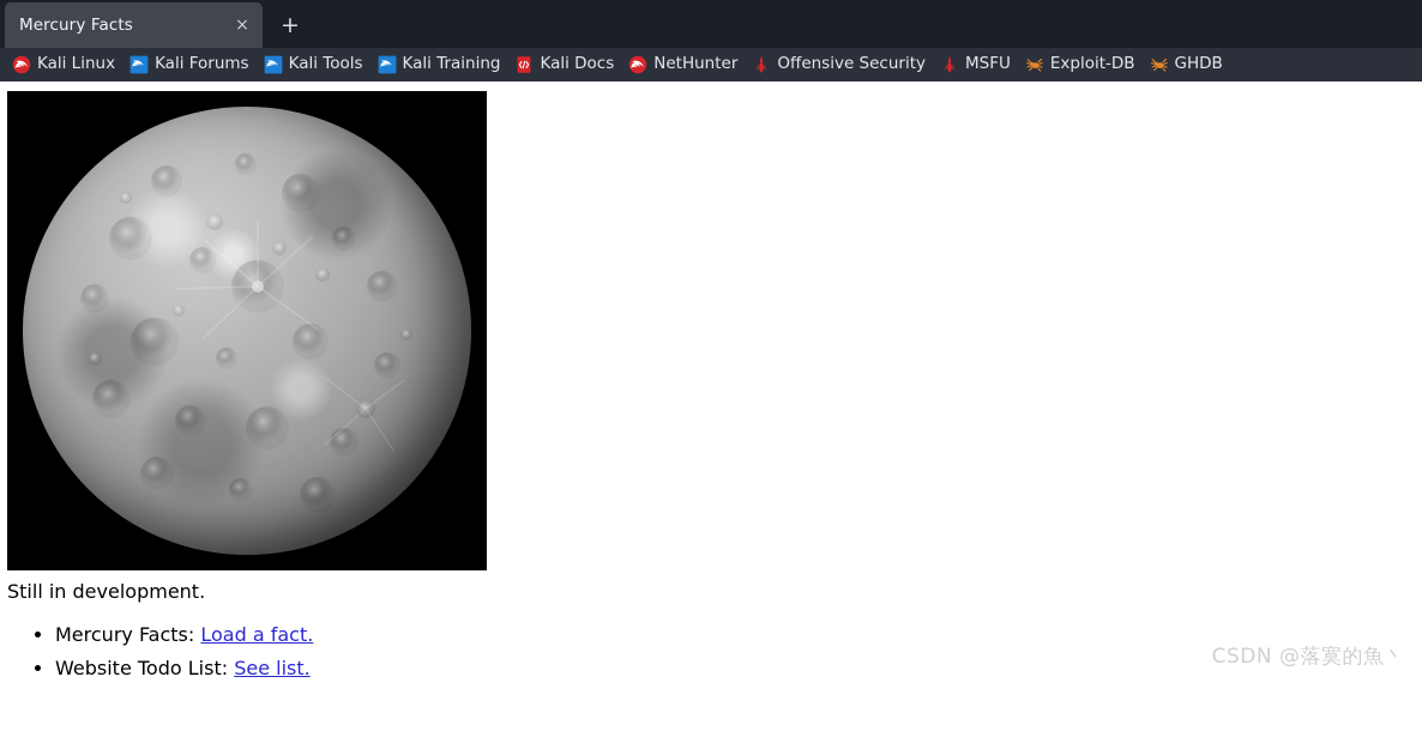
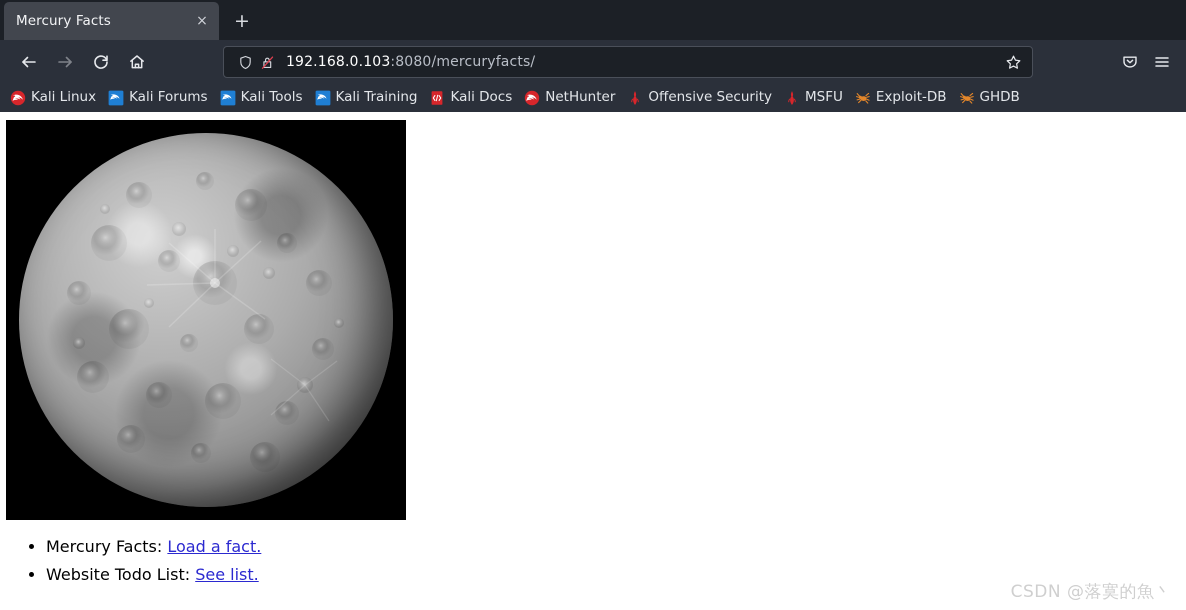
  Mercury Facts
  ×
  +
+ 192.168.0.103:8080/mercuryfacts/
  Kali Linux
  Kali Forums
  Kali Tools
  Kali Training
  Kali Docs
  NetHunter
  Offensive Security
  MSFU
  Exploit-DB
  GHDB
- Still in development.
  Mercury Facts: Load a fact.
  Website Todo List: See list.
  CSDN @落寞的魚丶
